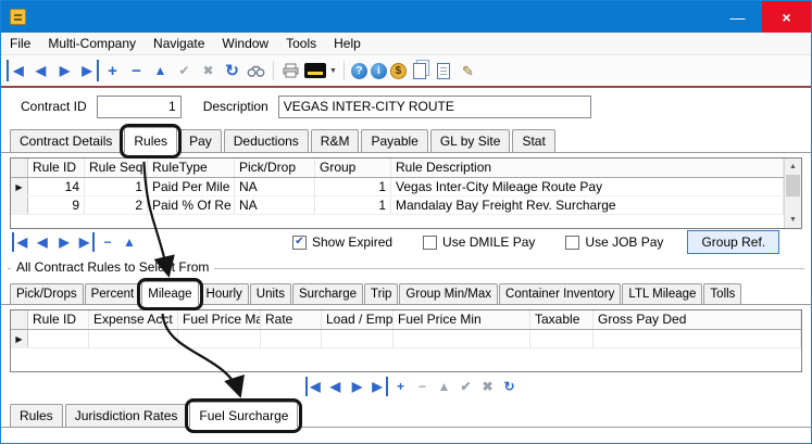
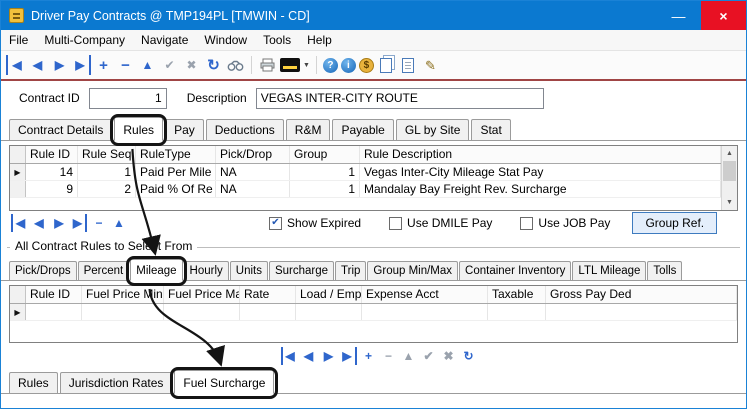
+ Driver Pay Contracts @ TMP194PL [TMWIN - CD]
  —
  ×
  File
  Multi-Company
  Navigate
  Window
  Tools
  Help
  ◀
  ◀
  ▶
  ▶
  +
  −
  ▲
  ✔
  ✖
  ↻
  ?
  i
  $
  ✎
  Contract ID
  1
  Description
  VEGAS INTER-CITY ROUTE
  Contract Details
  Rules
  Pay
  Deductions
  R&M
  Payable
  GL by Site
  Stat
  Rule ID
  Rule Seq
  RuleType
  Pick/Drop
  Group
  Rule Description
  ▶
  14
  1
  Paid Per Mile
  NA
  1
- Vegas Inter-City Mileage Route Pay
+ Vegas Inter-City Mileage Stat Pay
  9
  2
  Paid % Of Re
  NA
  1
  Mandalay Bay Freight Rev. Surcharge
  ◀
  ◀
  ▶
  ▶
  −
  ▲
  ✔
  Show Expired
  Use DMILE Pay
  Use JOB Pay
  Group Ref.
  All Contract Rules to Select From
  Pick/Drops
  Percent
  Mileage
  Hourly
  Units
  Surcharge
  Trip
  Group Min/Max
  Container Inventory
  LTL Mileage
  Tolls
  Rule ID
- Expense Acct
+ Fuel Price Min
  Fuel Price Ma
  Rate
  Load / Emp
- Fuel Price Min
+ Expense Acct
  Taxable
  Gross Pay Ded
  ▶
  ◀
  ◀
  ▶
  ▶
  +
  −
  ▲
  ✔
  ✖
  ↻
  Rules
  Jurisdiction Rates
  Fuel Surcharge
